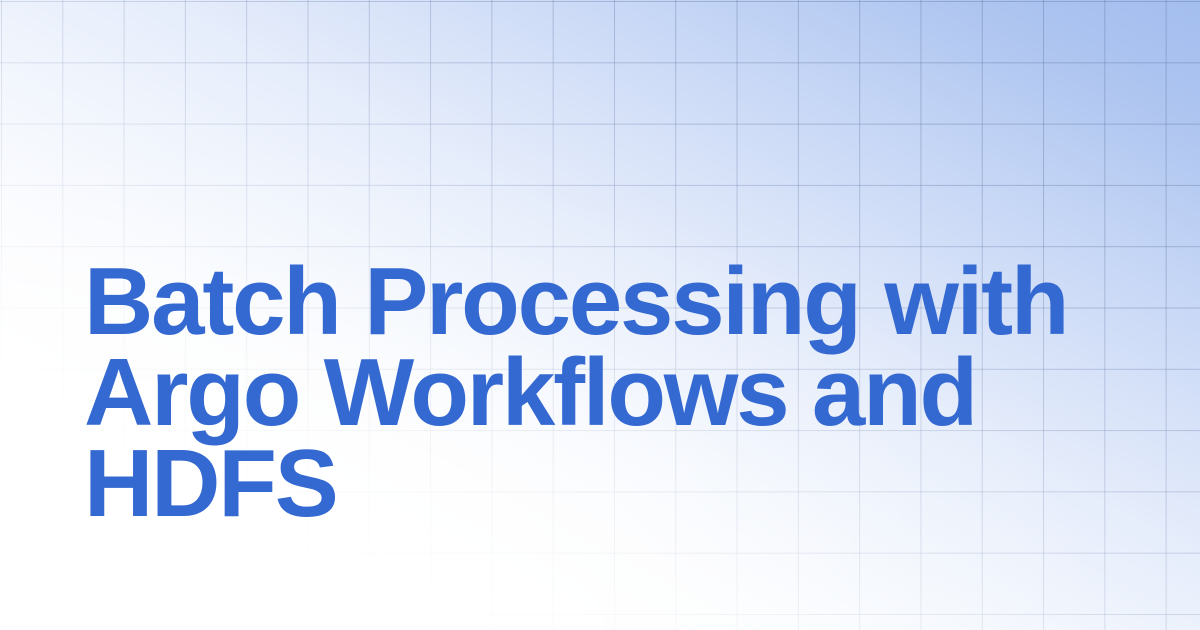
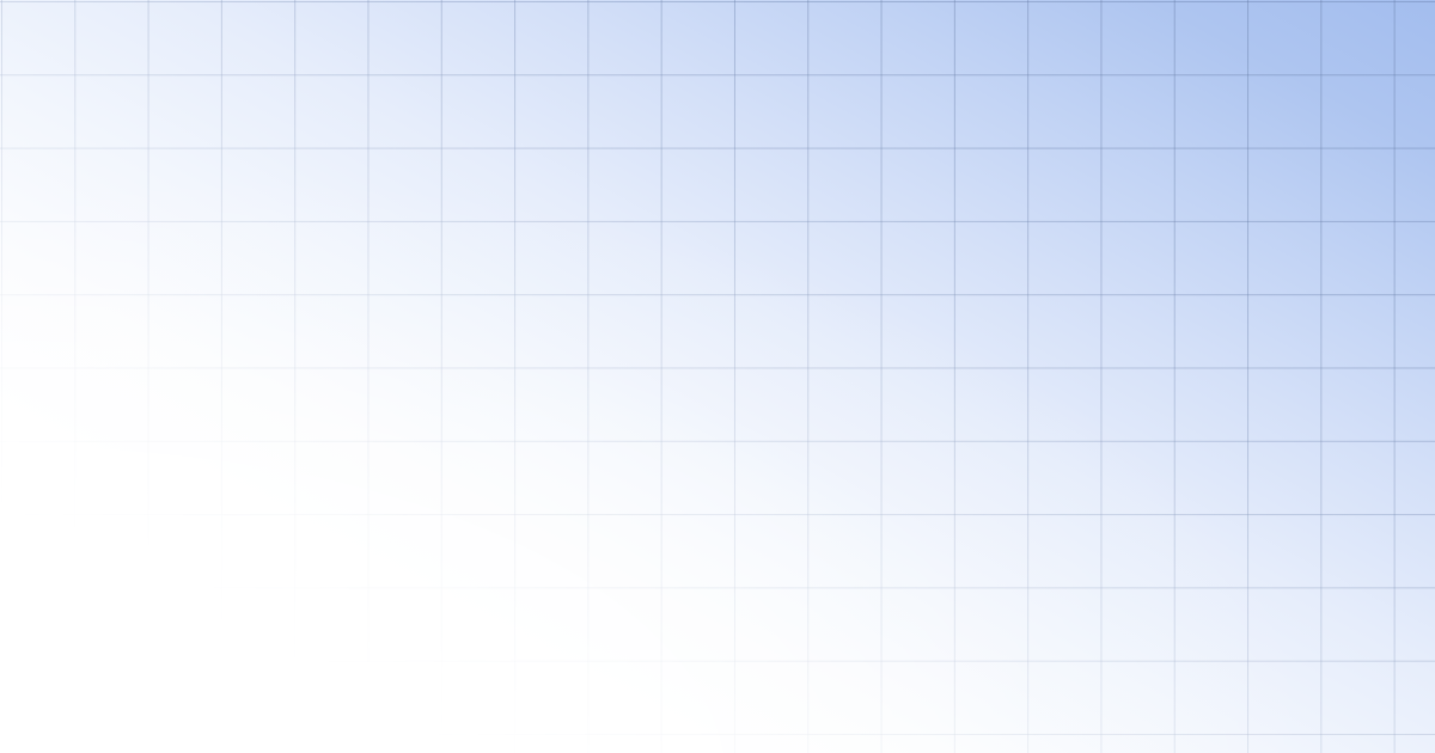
- Batch Processing with
- Argo Workflows and
- HDFS
